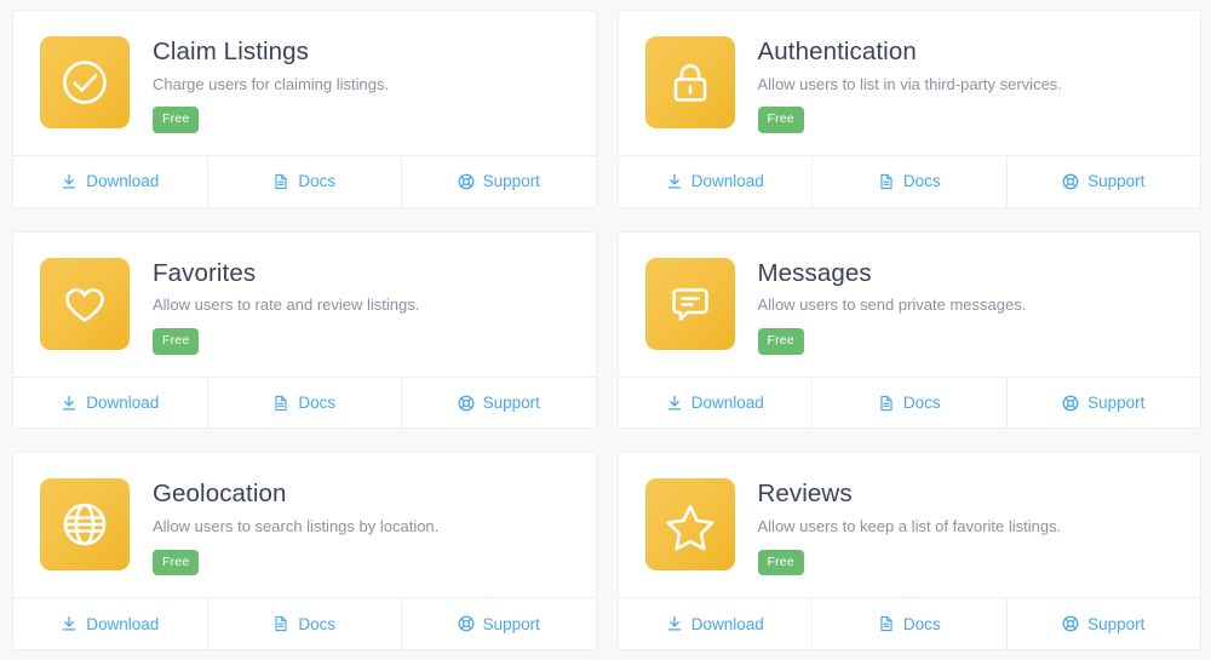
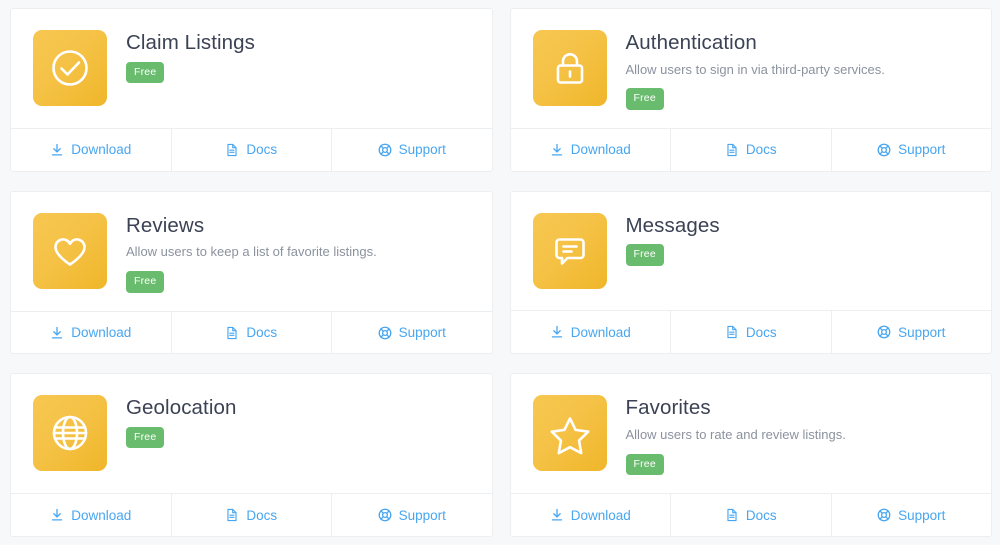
  Claim Listings
- Charge users for claiming listings.
  Free
  Download
  Docs
  Support
  Authentication
- Allow users to list in via third-party services.
+ Allow users to sign in via third-party services.
  Free
  Download
  Docs
  Support
- Favorites
+ Reviews
- Allow users to rate and review listings.
+ Allow users to keep a list of favorite listings.
  Free
  Download
  Docs
  Support
  Messages
- Allow users to send private messages.
  Free
  Download
  Docs
  Support
  Geolocation
- Allow users to search listings by location.
  Free
  Download
  Docs
  Support
- Reviews
+ Favorites
- Allow users to keep a list of favorite listings.
+ Allow users to rate and review listings.
  Free
  Download
  Docs
  Support
